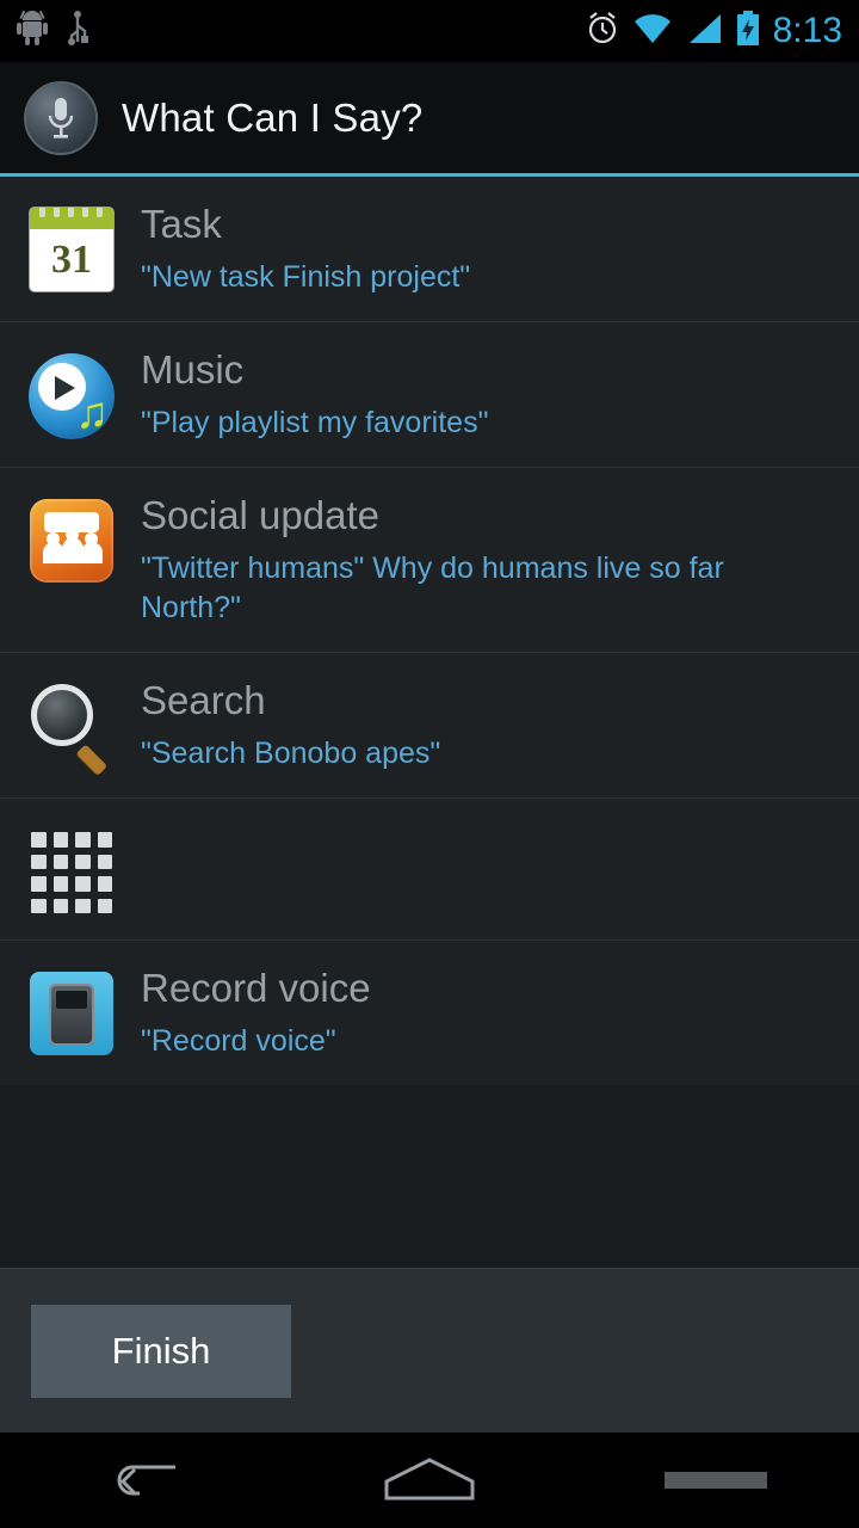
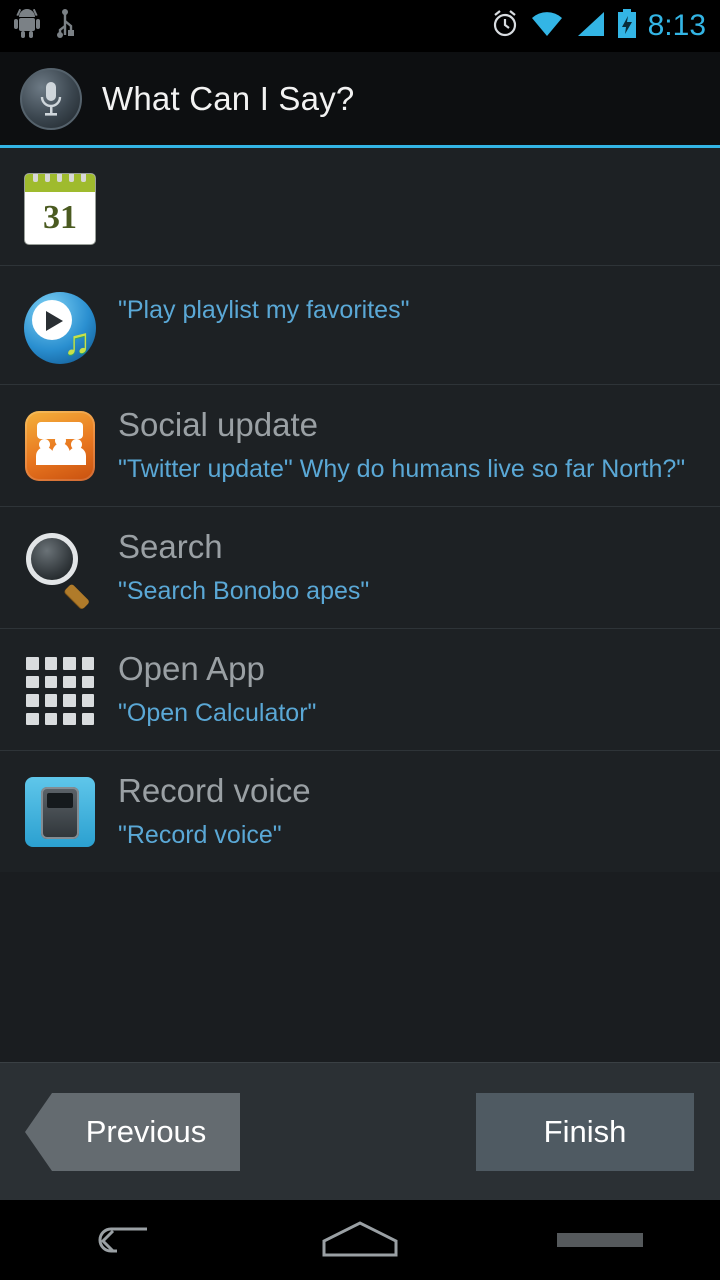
  8:13
  What Can I Say?
  31
- Task
- "New task Finish project"
  ♫
- Music
  "Play playlist my favorites"
  Social update
- "Twitter humans" Why do humans live so far North?"
+ "Twitter update" Why do humans live so far North?"
  Search
  "Search Bonobo apes"
+ Open App
+ "Open Calculator"
  Record voice
  "Record voice"
+ Previous
  Finish
